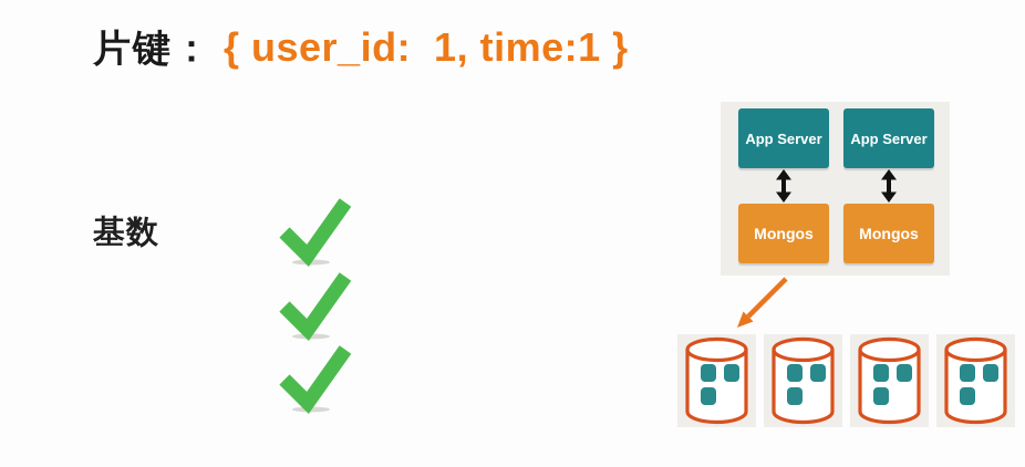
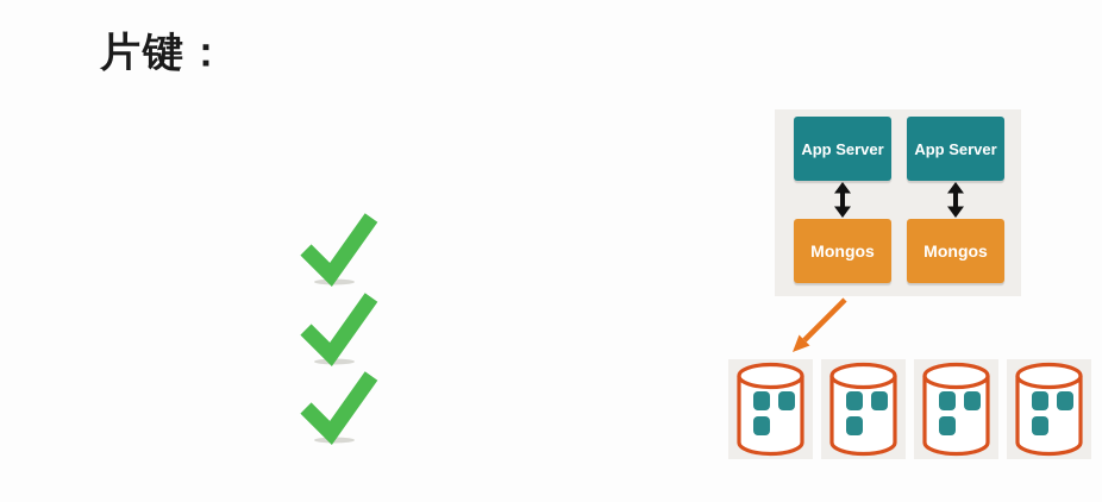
  片键：
- { user_id: 1, time:1 }
- 基数
  App Server
  App Server
  Mongos
  Mongos
